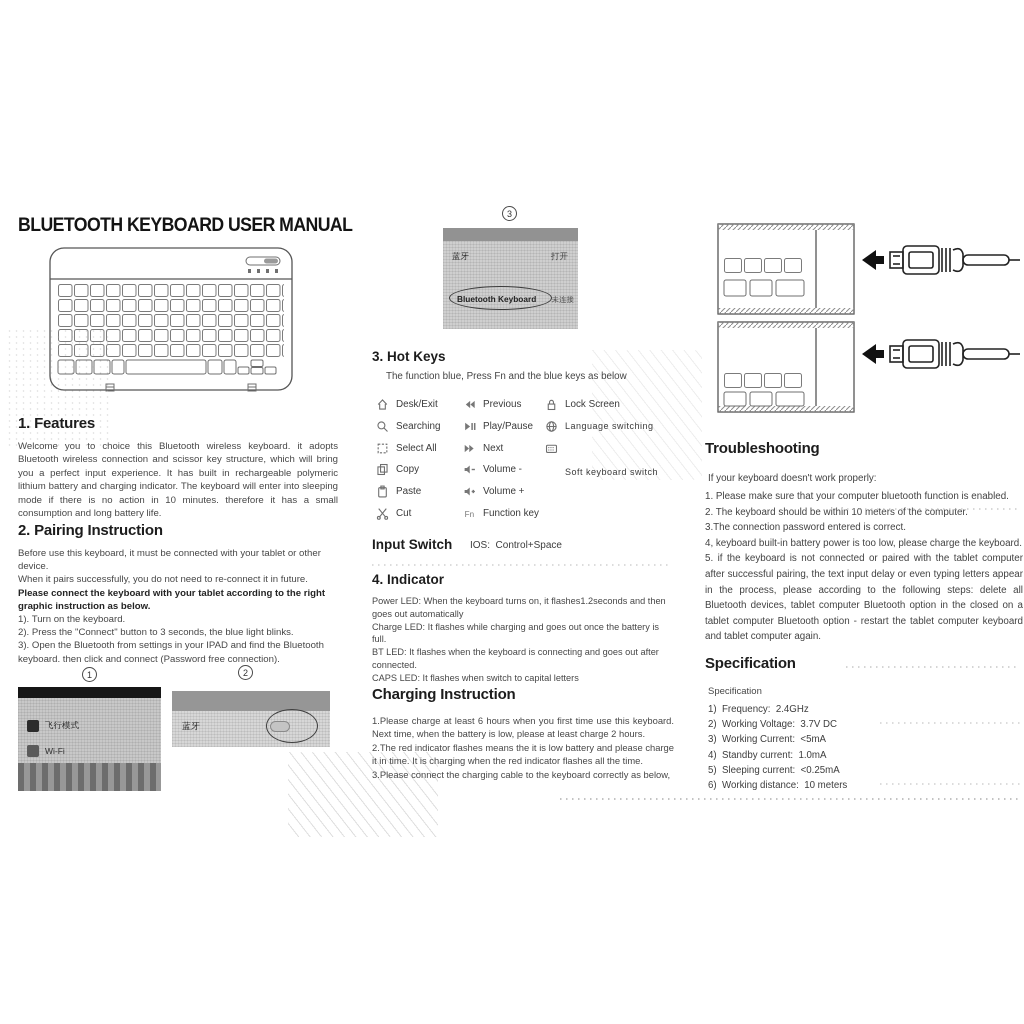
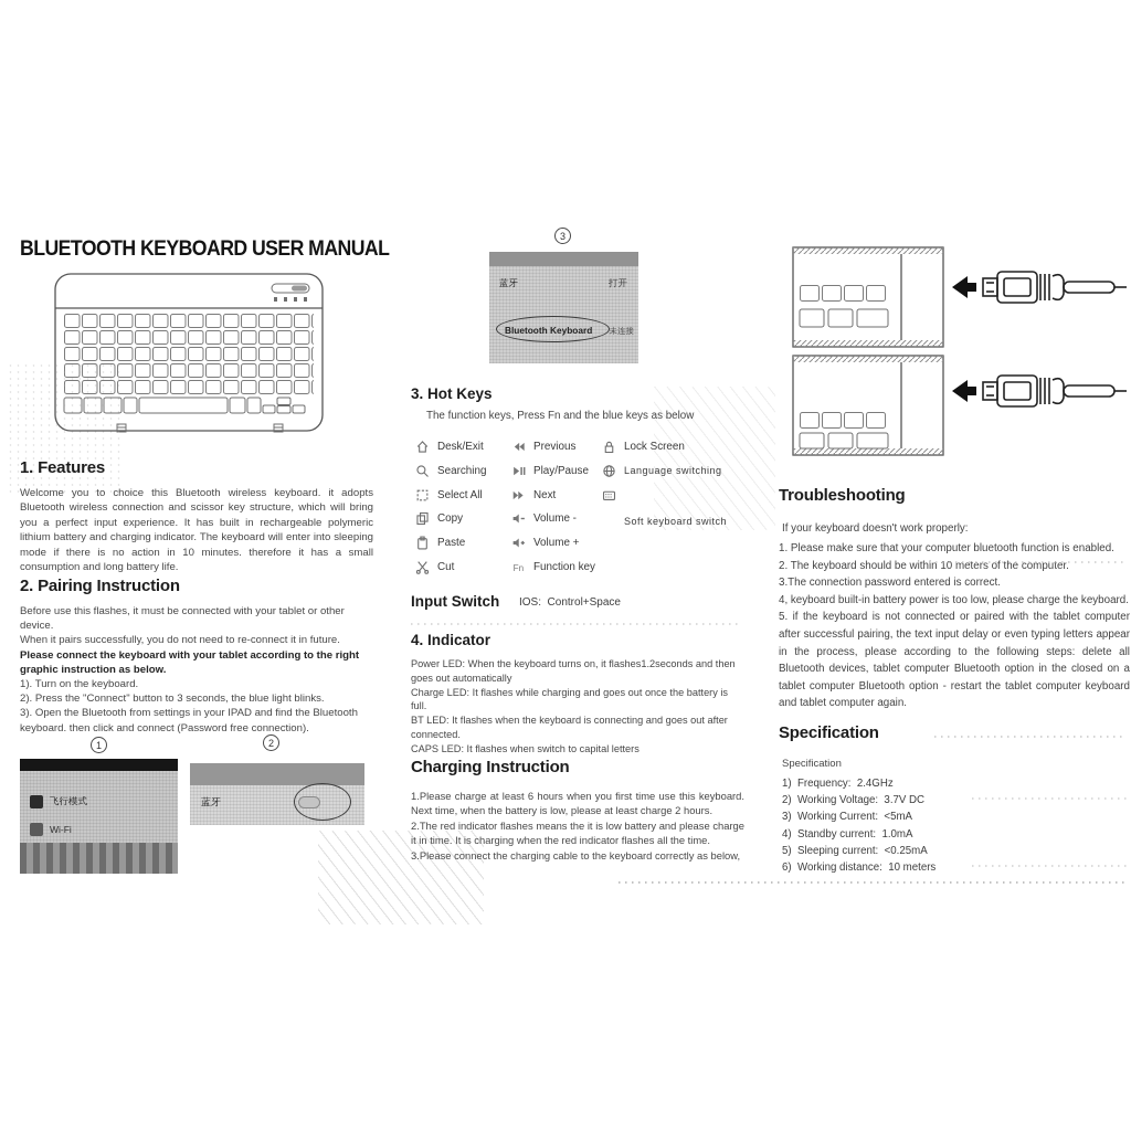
  BLUETOOTH KEYBOARD USER MANUAL
  1. Features
  Welcome you to choice this Bluetooth wireless keyboard. it adopts Bluetooth wireless connection and scissor key structure, which will bring you a perfect input experience. It has built in rechargeable polymeric lithium battery and charging indicator. The keyboard will enter into sleeping mode if there is no action in 10 minutes. therefore it has a small consumption and long battery life.
  2. Pairing Instruction
- Before use this keyboard, it must be connected with your tablet or other device.
+ Before use this flashes, it must be connected with your tablet or other device.
  When it pairs successfully, you do not need to re-connect it in future.
  Please connect the keyboard with your tablet according to the right graphic instruction as below.
  1). Turn on the keyboard.
  2). Press the "Connect" button to 3 seconds, the blue light blinks.
  3). Open the Bluetooth from settings in your IPAD and find the Bluetooth keyboard. then click and connect (Password free connection).
  1
  2
  3
  飞行模式
  Wi-Fi
  蓝牙
  蓝牙
  打开
  Bluetooth Keyboard
  未连接
  3. Hot Keys
- The function blue, Press Fn and the blue keys as below
+ The function keys, Press Fn and the blue keys as below
  Desk/Exit
  Searching
  Select All
  Copy
  Paste
  Cut
  Previous
  Play/Pause
  Next
  Volume -
  Volume +
  Fn
  Function key
  Lock Screen
  Language switching
  Soft keyboard switch
  Input Switch
  IOS: Control+Space
  4. Indicator
  Power LED: When the keyboard turns on, it flashes1.2seconds and then goes out automatically
  Charge LED: It flashes while charging and goes out once the battery is full.
  BT LED: It flashes when the keyboard is connecting and goes out after connected.
  CAPS LED: It flashes when switch to capital letters
  Charging Instruction
  1.Please charge at least 6 hours when you first time use this keyboard. Next time, when the battery is low, please at least charge 2 hours.
  2.The red indicator flashes means the it is low battery and please charge it in time. It is charging when the red indicator flashes all the time.
  3.Please connect the charging cable to the keyboard correctly as below,
  Troubleshooting
  If your keyboard doesn't work properly:
  1. Please make sure that your computer bluetooth function is enabled.
  2. The keyboard should be within 10 meters of the computer.
  3.The connection password entered is correct.
  4, keyboard built-in battery power is too low, please charge the keyboard.
  5. if the keyboard is not connected or paired with the tablet computer after successful pairing, the text input delay or even typing letters appear in the process, please according to the following steps: delete all Bluetooth devices, tablet computer Bluetooth option in the closed on a tablet computer Bluetooth option - restart the tablet computer keyboard and tablet computer again.
  Specification
  Specification
  1) Frequency: 2.4GHz
  2) Working Voltage: 3.7V DC
  3) Working Current: <5mA
  4) Standby current: 1.0mA
  5) Sleeping current: <0.25mA
  6) Working distance: 10 meters
